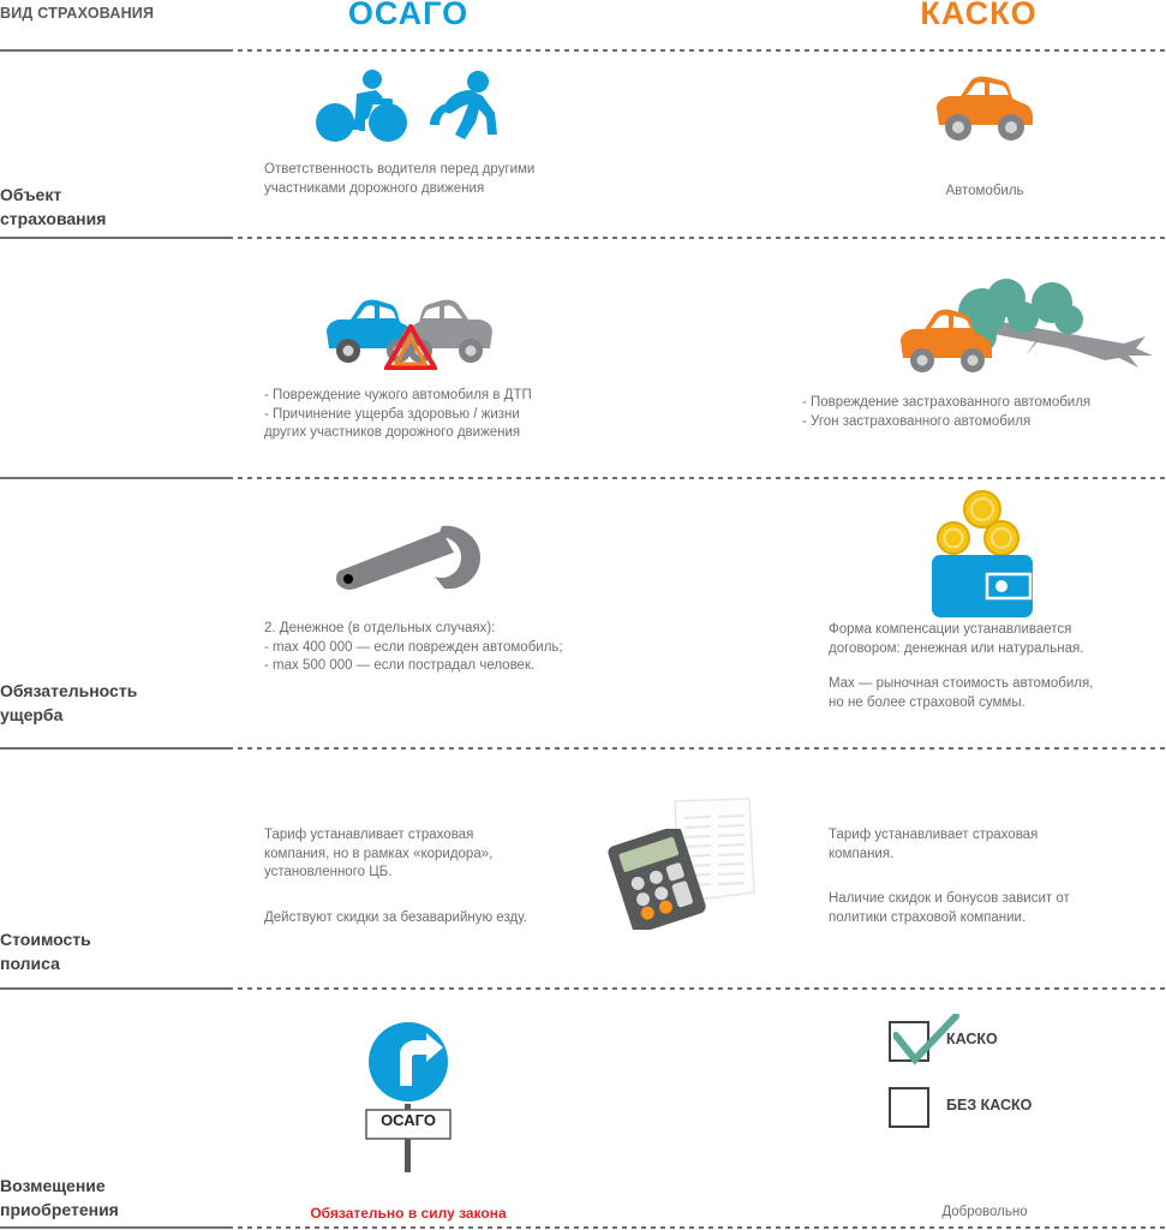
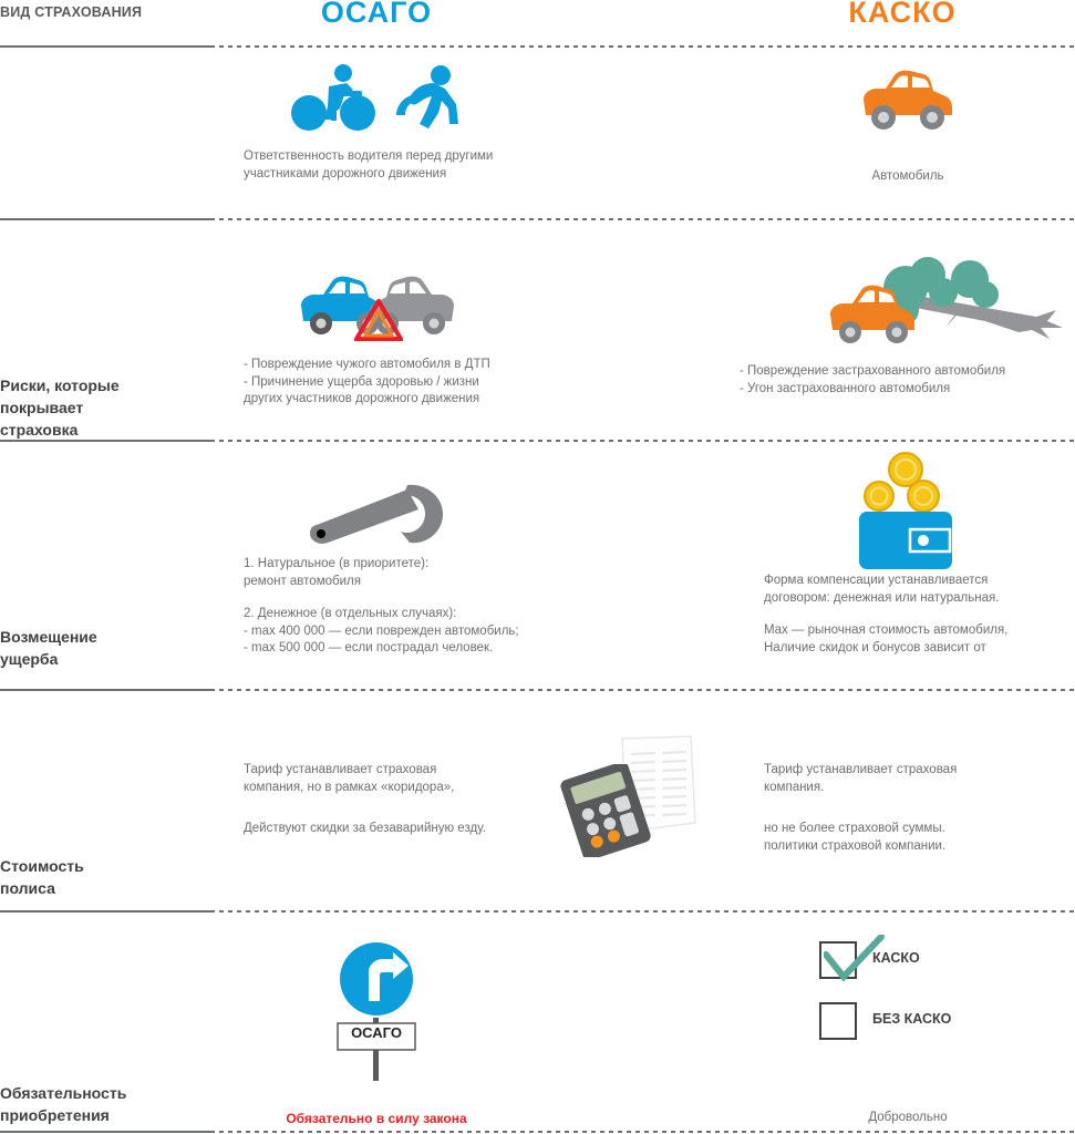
  ВИД СТРАХОВАНИЯ
  ОСАГО
  КАСКО
- Объект
- страхования
  Ответственность водителя перед другими участниками дорожного движения
  Автомобиль
+ Риски, которые
+ покрывает
+ страховка
  - Повреждение чужого автомобиля в ДТП
  - Причинение ущерба здоровью / жизни
  других участников дорожного движения
  - Повреждение застрахованного автомобиля
  - Угон застрахованного автомобиля
- Обязательность
+ Возмещение
  ущерба
+ 1. Натуральное (в приоритете):
+ ремонт автомобиля
  2. Денежное (в отдельных случаях):
  - max 400 000 — если поврежден автомобиль;
  - max 500 000 — если пострадал человек.
  Форма компенсации устанавливается
  договором: денежная или натуральная.
  Max — рыночная стоимость автомобиля,
- но не более страховой суммы.
+ Наличие скидок и бонусов зависит от
  Стоимость
  полиса
  Тариф устанавливает страховая
  компания, но в рамках «коридора»,
- установленного ЦБ.
  Действуют скидки за безаварийную езду.
  Тариф устанавливает страховая
  компания.
- Наличие скидок и бонусов зависит от
+ но не более страховой суммы.
  политики страховой компании.
- Возмещение
+ Обязательность
  приобретения
  ОСАГО
  Обязательно в силу закона
  КАСКО
  БЕЗ КАСКО
  Добровольно
